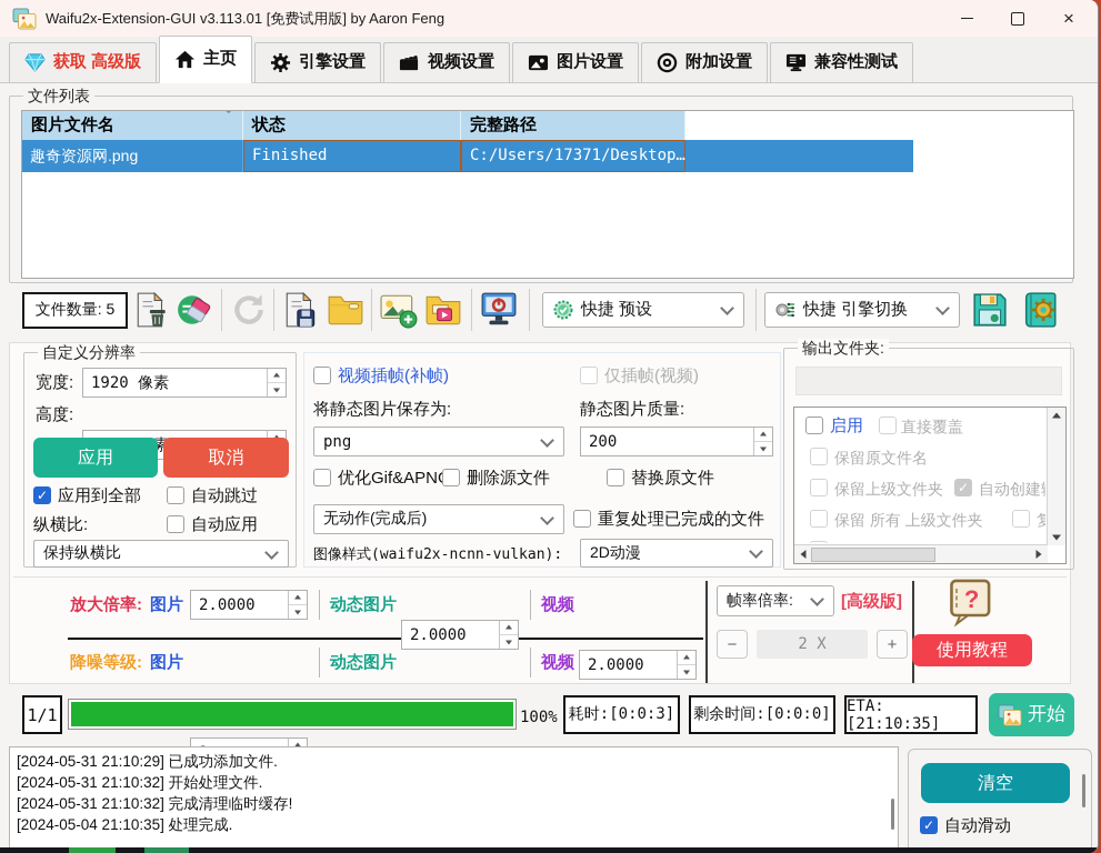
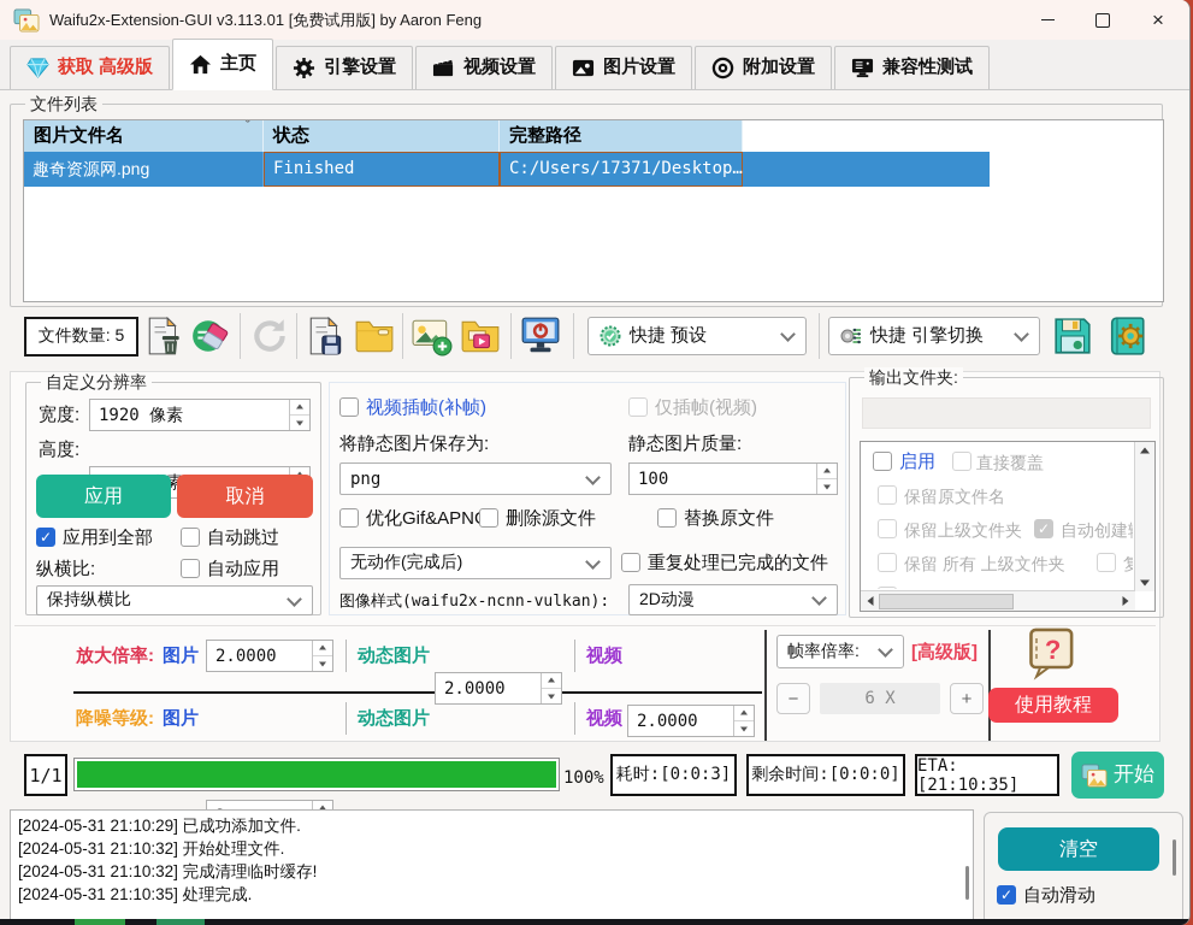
  Waifu2x-Extension-GUI v3.113.01 [免费试用版] by Aaron Feng
  ×
  获取 高级版
  主页
  引擎设置
  视频设置
  图片设置
  附加设置
  兼容性测试
  文件列表
  图片文件名
  ˇ
  状态
  完整路径
  趣奇资源网.png
  Finished
  C:/Users/17371/Desktop…
  文件数量: 5
  快捷 预设
  快捷 引擎切换
  自定义分辨率
  宽度:
  1920 像素
  高度:
  应用
  取消
  ✓
  应用到全部
  自动跳过
  纵横比:
  自动应用
  保持纵横比
  视频插帧(补帧)
  仅插帧(视频)
  将静态图片保存为:
  静态图片质量:
  png
- 200
+ 100
  优化Gif&APN
  删除源文件
  替换原文件
  无动作(完成后)
  重复处理已完成的文件
  图像样式(waifu2x-ncnn-vulkan):
  2D动漫
  输出文件夹:
  启用
  直接覆盖
  保留原文件名
  保留上级文件夹
  ✓
  自动创建
  保留 所有 上级文件夹
  放大倍率:
  图片
  2.0000
  动态图片
  2.0000
  视频
  2.0000
  降噪等级:
  图片
  动态图片
  视频
  帧率倍率:
  [高级版]
  −
- 2 X
+ 6 X
  +
  ?
  使用教程
  1/1
  100%
  耗时:[0:0:3]
  剩余时间:[0:0:0]
  ETA:[21:10:35]
  开始
  [2024-05-31 21:10:29] 已成功添加文件.
  [2024-05-31 21:10:32] 开始处理文件.
  [2024-05-31 21:10:32] 完成清理临时缓存!
- [2024-05-04 21:10:35] 处理完成.
+ [2024-05-31 21:10:35] 处理完成.
  清空
  ✓
  自动滑动
